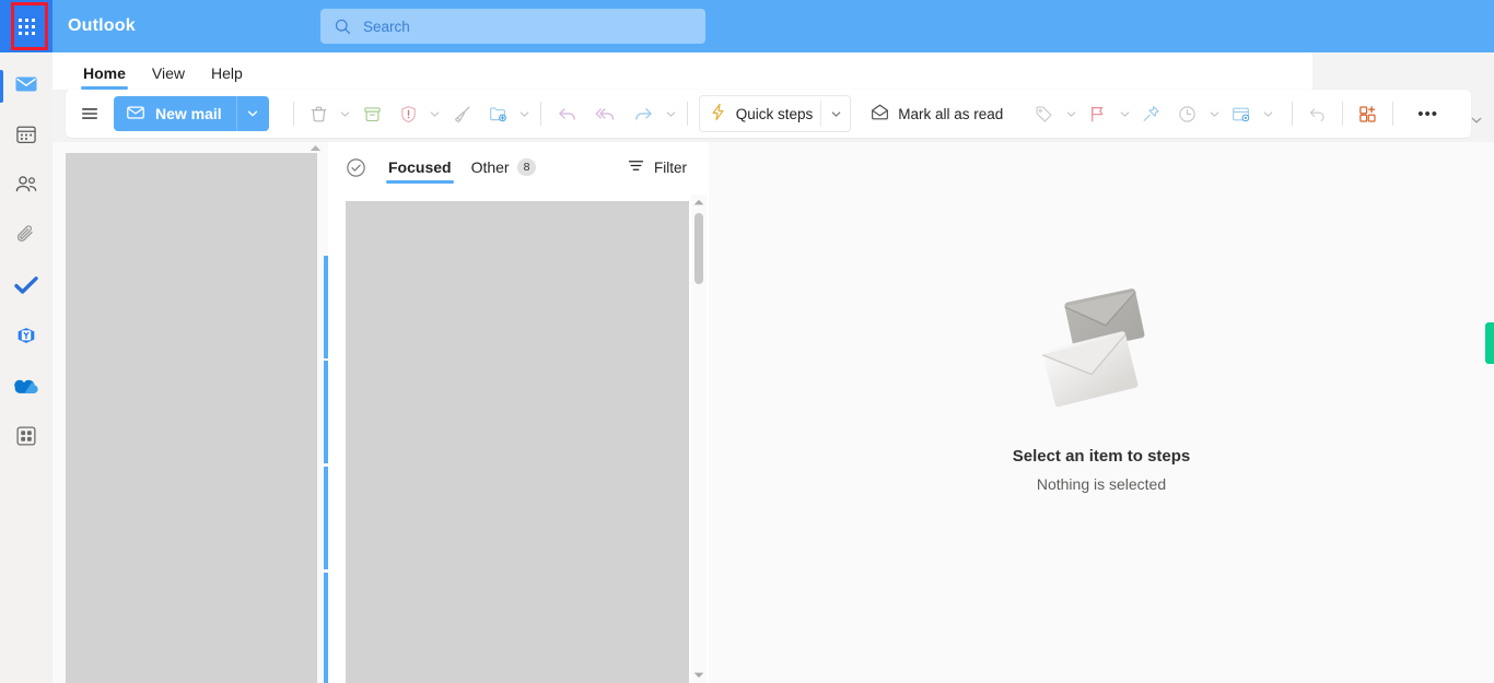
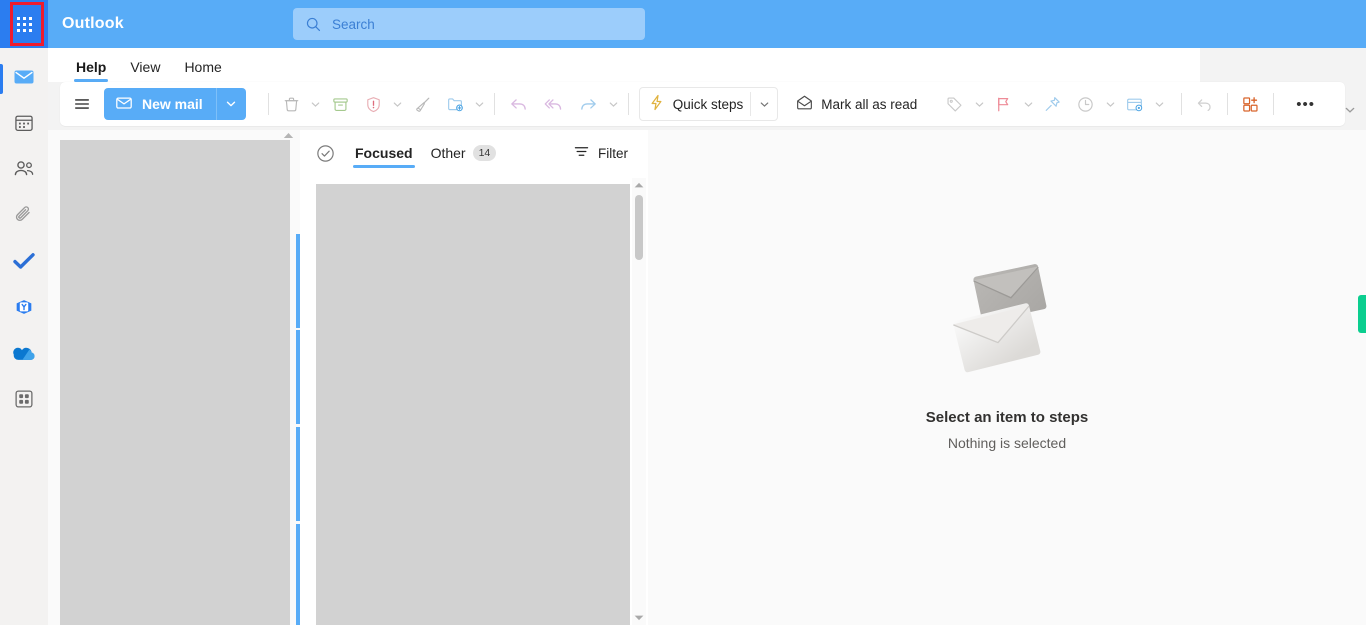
  Outlook
  Search
- Home
+ Help
  View
- Help
+ Home
  New mail
  Quick steps
  Mark all as read
  •••
  Focused
  Other
- 8
+ 14
  Filter
  Select an item to steps
  Nothing is selected
